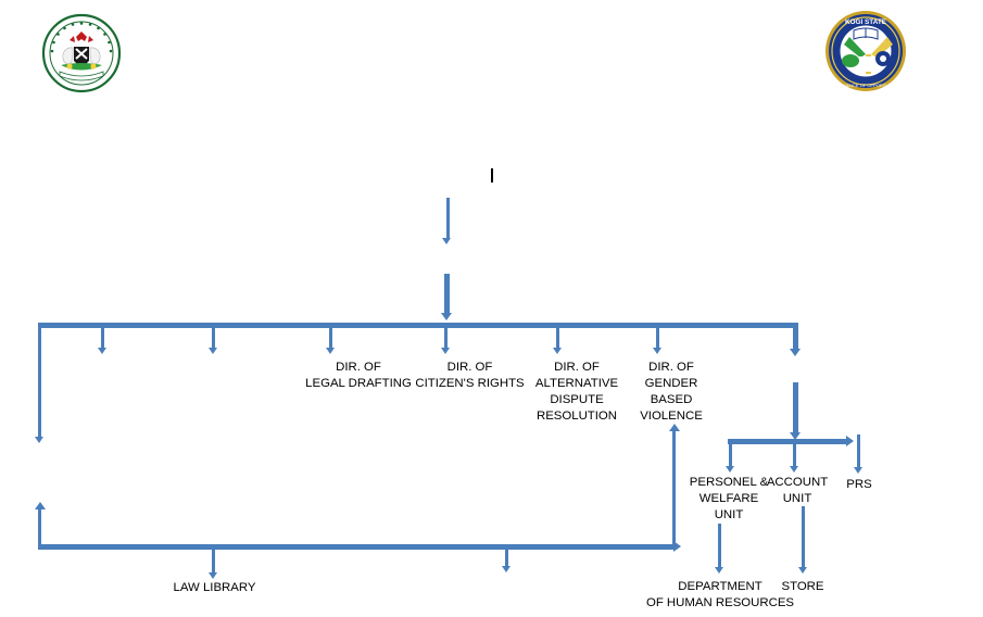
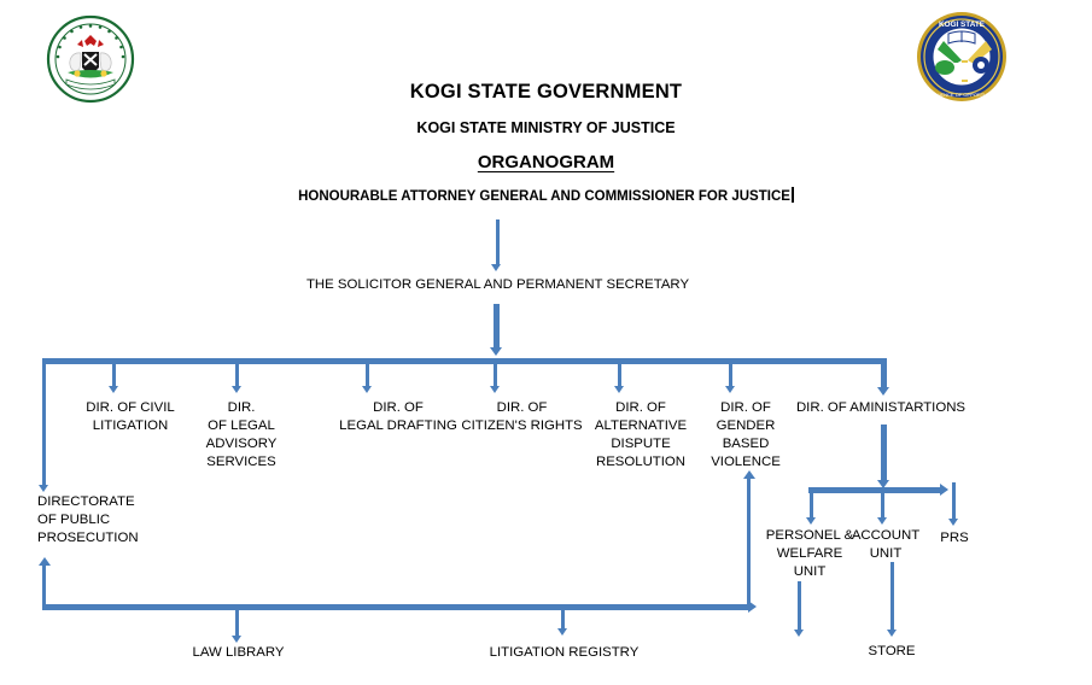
+ KOGI STATE GOVERNMENT
+ KOGI STATE MINISTRY OF JUSTICE
+ ORGANOGRAM
+ HONOURABLE ATTORNEY GENERAL AND COMMISSIONER FOR JUSTICE
+ THE SOLICITOR GENERAL AND PERMANENT SECRETARY
+ DIR. OF CIVIL
+ LITIGATION
+ DIR.
+ OF LEGAL
+ ADVISORY
+ SERVICES
  DIR. OF
  LEGAL DRAFTING
  DIR. OF
  CITIZEN'S RIGHTS
  DIR. OF
  ALTERNATIVE
  DISPUTE
  RESOLUTION
  DIR. OF
  GENDER
  BASED
  VIOLENCE
+ DIR. OF AMINISTARTIONS
+ DIRECTORATE
+ OF PUBLIC
+ PROSECUTION
  LAW LIBRARY
+ LITIGATION REGISTRY
  PERSONEL &
  WELFARE
  UNIT
  ACCOUNT
  UNIT
  PRS
- DEPARTMENT
- OF HUMAN RESOURCES
  STORE
